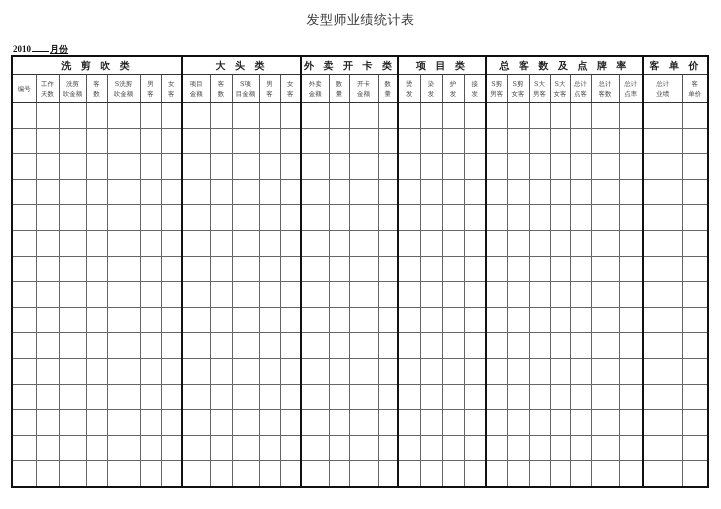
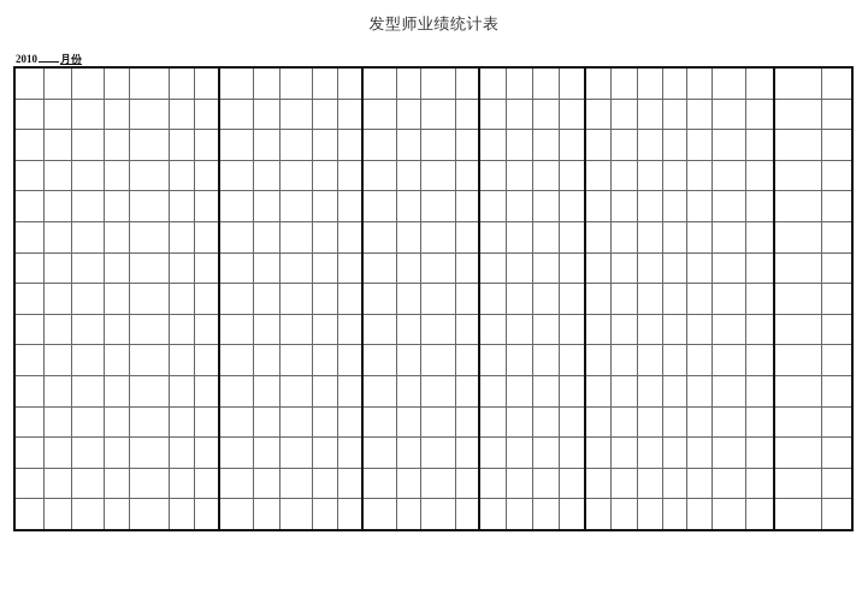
  发型师业绩统计表
  2010 月份
- 洗 剪 吹 类	大 头 类	外 卖 开 卡 类	项 目 类	总 客 数 及 点 牌 率	客 单 价
- 编号	工作 天数	洗剪 吹金额	客 数	S洗剪 吹金额	男 客	女 客	项目 金额	客 数	S项 目金额	男 客	女 客	外卖 金额	数 量	开卡 金额	数 量	烫 发	染 发	护 发	接 发	S剪 男客	S剪 女客	S大 男客	S大 女客	总计 点客	总计 客数	总计 点率	总计 业绩	客 单价
